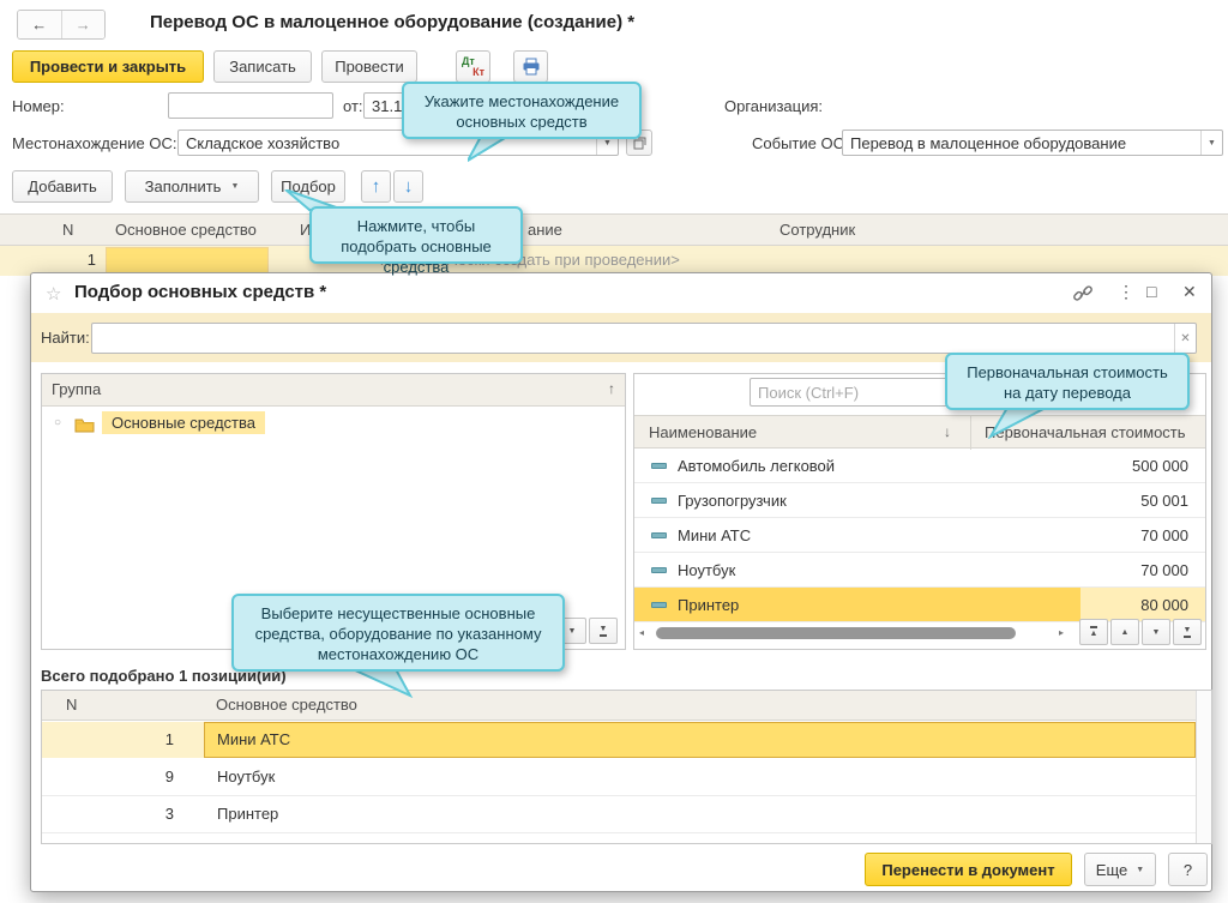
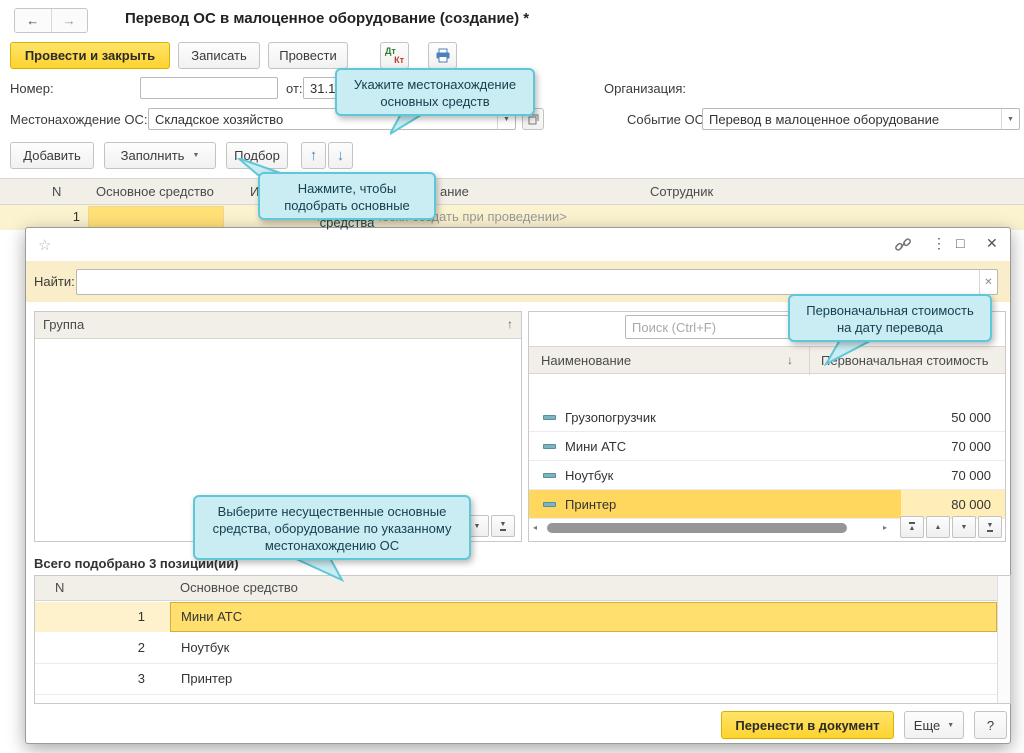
  ←
  →
  Перевод ОС в малоценное оборудование (создание) *
  Провести и закрыть
  Записать
  Провести
  Дт
  Кт
  Номер:
  от:
  Организация:
  Местонахождение ОС:
  Складское хозяйство
  Событие ОС
  Перевод в малоценное оборудование
  Добавить
  Заполнить
  Подбор
  ↑
  ↓
  N
  Основное средство
  ание
  Сотрудник
  1
  ☆
- Подбор основных средств *
  ⋮
  □
  ✕
  Найти:
  ✕
  Группа
  ↑
- ○
- Основные средства
  Поиск (Ctrl+F)
  Наименование
  ↓
  Првоначальная стоимость
- Автомобиль легковой
- 500 000
  Грузопогрузчик
- 50 001
+ 50 000
  Мини АТС
  70 000
  Ноутбук
  70 000
  Принтер
  80 000
  ◂
  ▸
- Всего подобрано 1 позиции(ий)
+ Всего подобрано 3 позиции(ий)
  N
  Основное средство
  1
  Мини АТС
- 9
+ 2
  Ноутбук
  3
  Принтер
  Перенести в документ
  Еще
  ?
  Укажите местонахождение основных средств
  Нажмите, чтобы подобрать основные средства
  Первоначальная стоимость на дату перевода
  Выберите несущественные основные средства, оборудование по указанному местонахождению ОС
